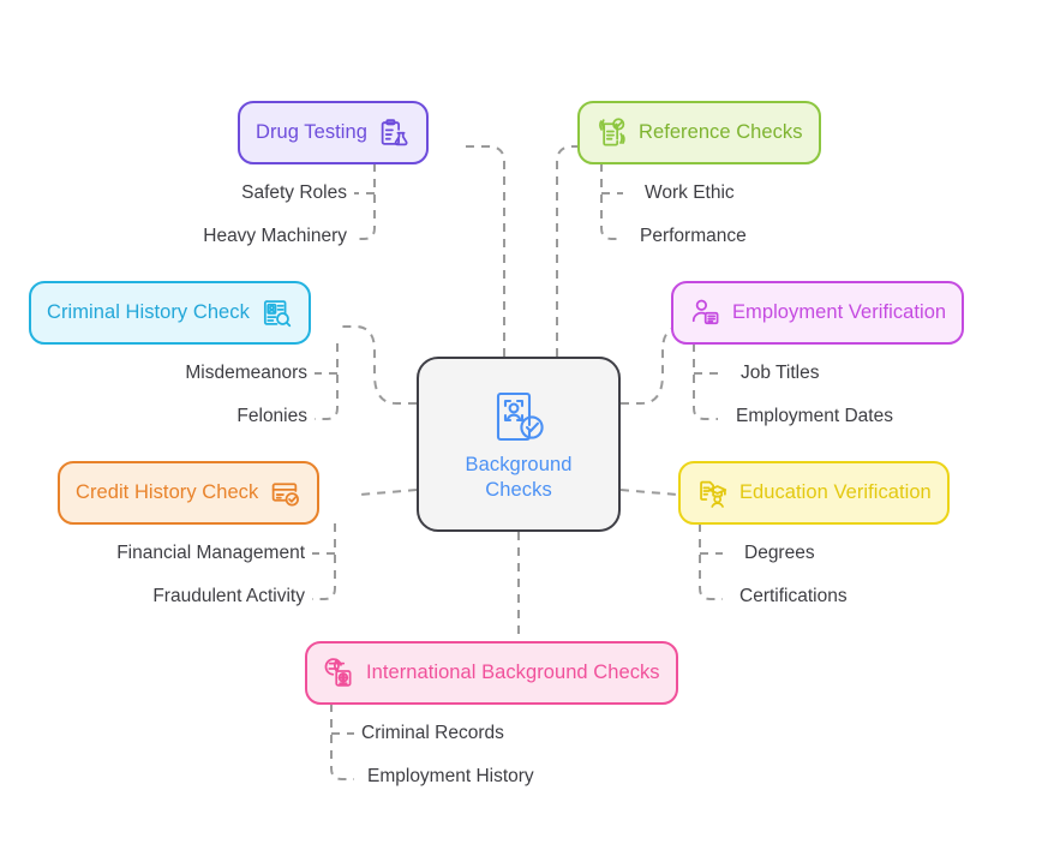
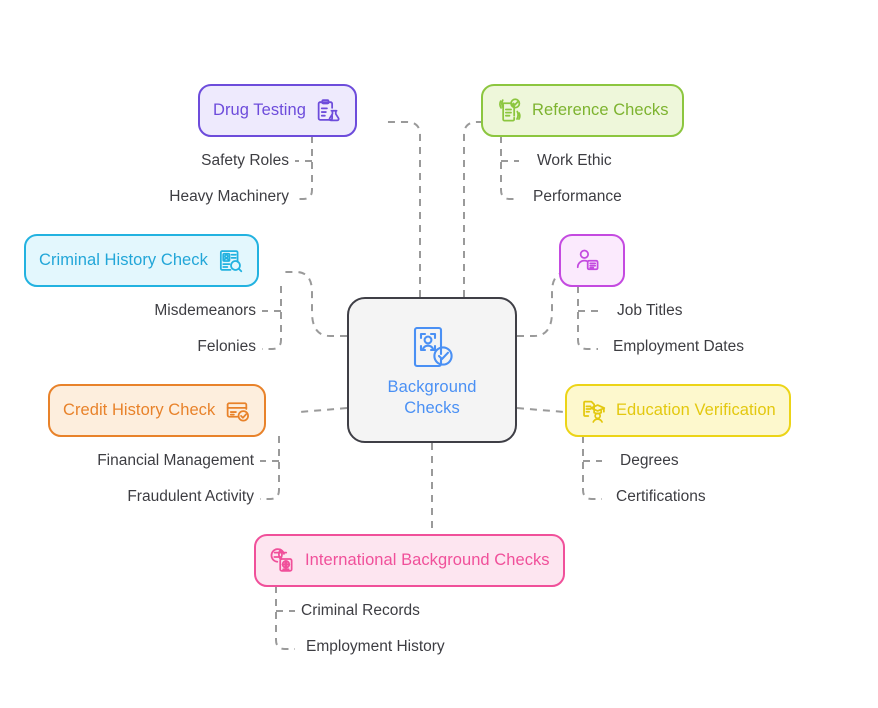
  Background
  Checks
  Drug Testing
  Reference Checks
  Criminal History Check
- Employment Verification
  Credit History Check
  Education Verification
  International Background Checks
  Safety Roles
  Heavy Machinery
  Work Ethic
  Performance
  Misdemeanors
  Felonies
  Job Titles
  Employment Dates
  Financial Management
  Fraudulent Activity
  Degrees
  Certifications
  Criminal Records
  Employment History
